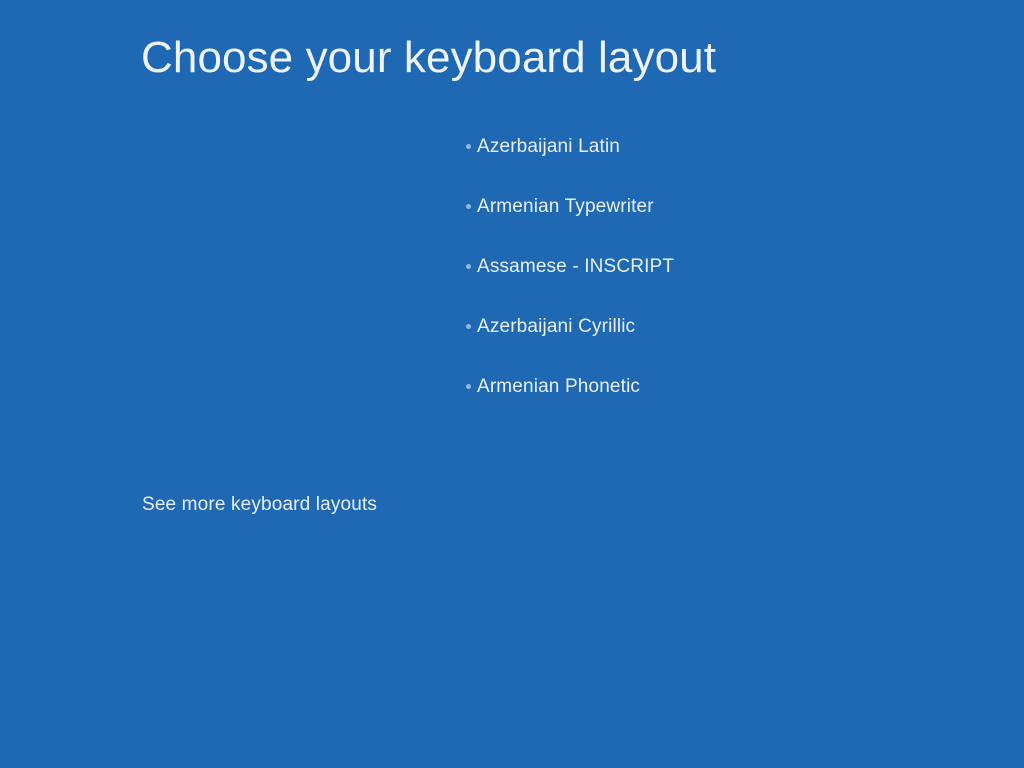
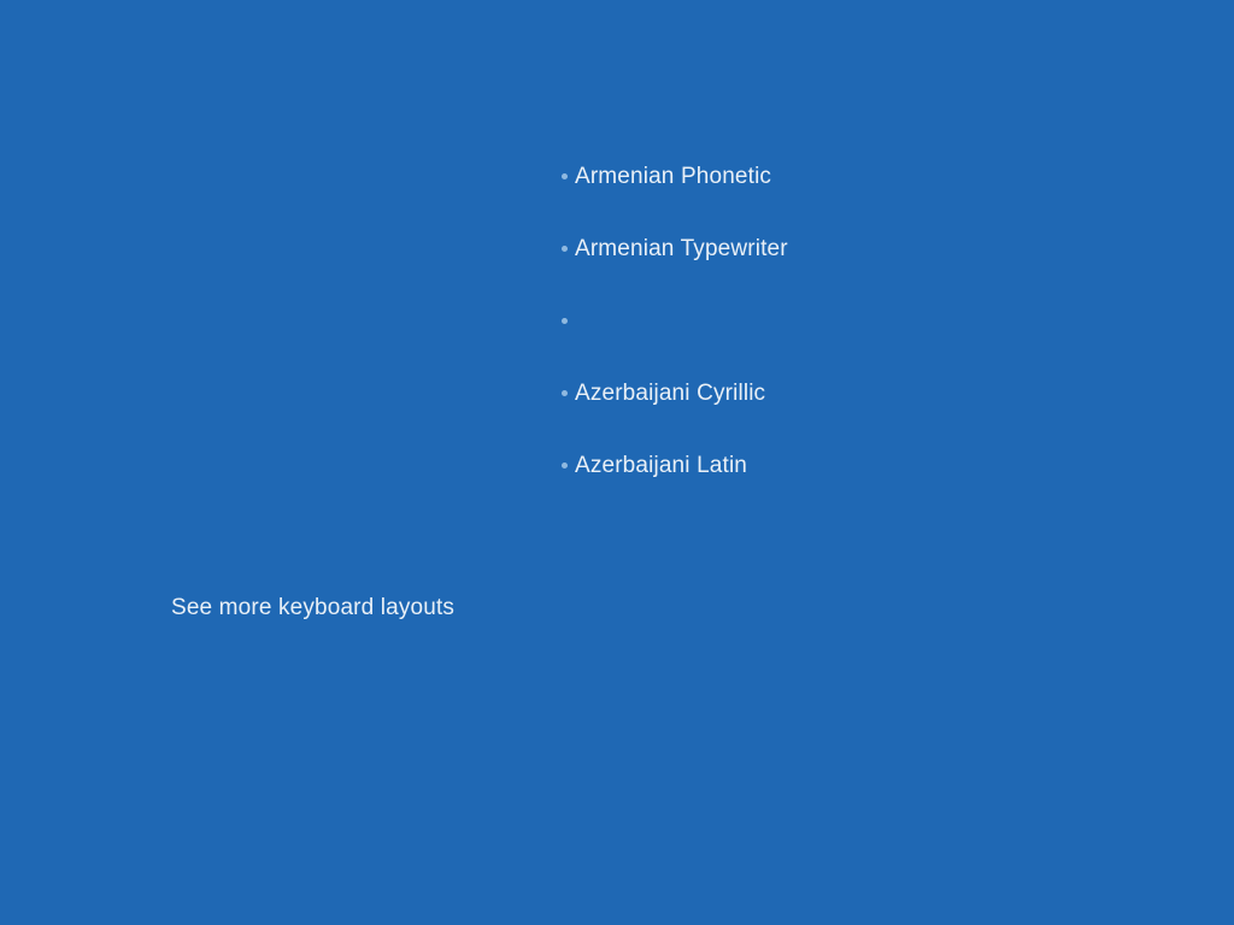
- Choose your keyboard layout
- Azerbaijani Latin
+ Armenian Phonetic
  Armenian Typewriter
- Assamese - INSCRIPT
  Azerbaijani Cyrillic
- Armenian Phonetic
+ Azerbaijani Latin
  See more keyboard layouts
